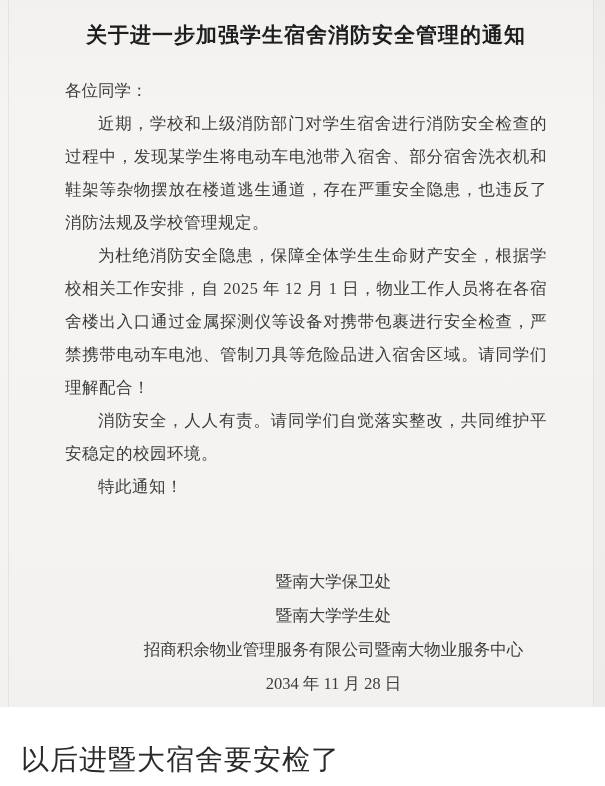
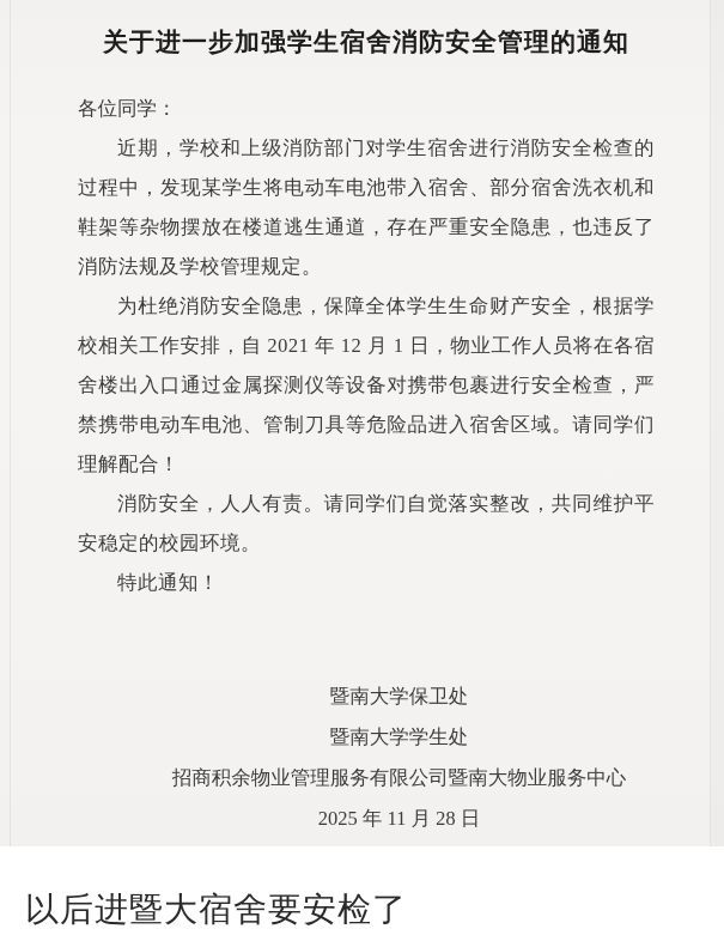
  关于进一步加强学生宿舍消防安全管理的通知
  各位同学：
  近期，学校和上级消防部门对学生宿舍进行消防安全检查的过程中，发现某学生将电动车电池带入宿舍、部分宿舍洗衣机和鞋架等杂物摆放在楼道逃生通道，存在严重安全隐患，也违反了消防法规及学校管理规定。
- 为杜绝消防安全隐患，保障全体学生生命财产安全，根据学校相关工作安排，自 2025 年 12 月 1 日，物业工作人员将在各宿舍楼出入口通过金属探测仪等设备对携带包裹进行安全检查，严禁携带电动车电池、管制刀具等危险品进入宿舍区域。请同学们理解配合！
+ 为杜绝消防安全隐患，保障全体学生生命财产安全，根据学校相关工作安排，自 2021 年 12 月 1 日，物业工作人员将在各宿舍楼出入口通过金属探测仪等设备对携带包裹进行安全检查，严禁携带电动车电池、管制刀具等危险品进入宿舍区域。请同学们理解配合！
  消防安全，人人有责。请同学们自觉落实整改，共同维护平安稳定的校园环境。
  特此通知！
  暨南大学保卫处
  暨南大学学生处
  招商积余物业管理服务有限公司暨南大物业服务中心
- 2034 年 11 月 28 日
+ 2025 年 11 月 28 日
  以后进暨大宿舍要安检了
